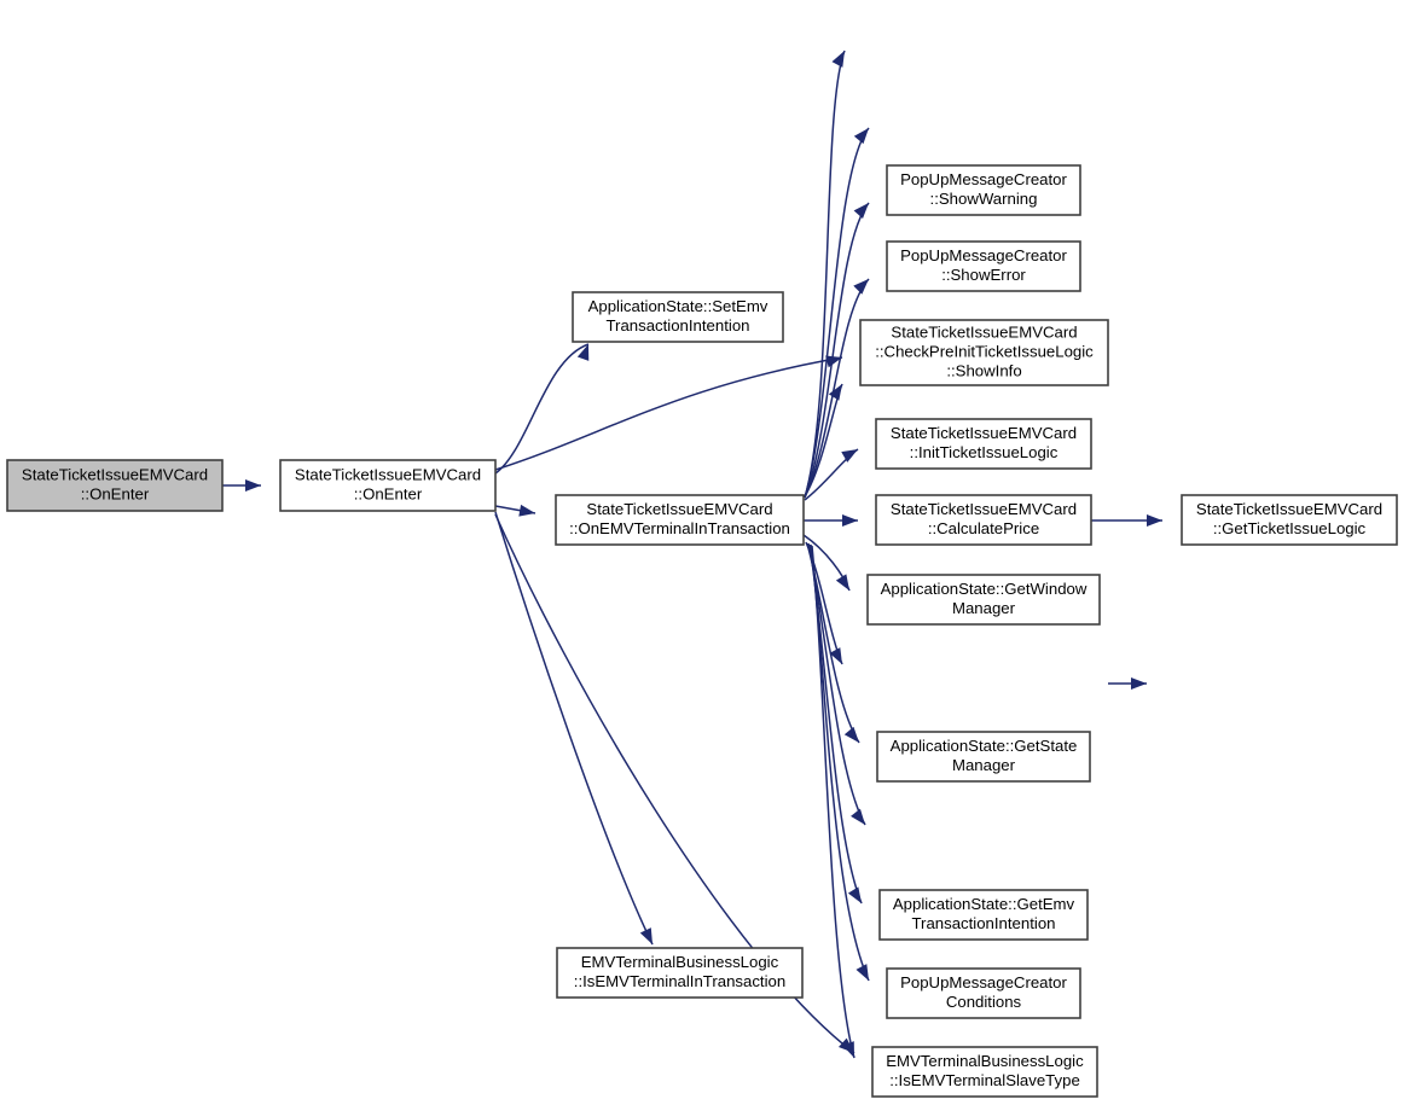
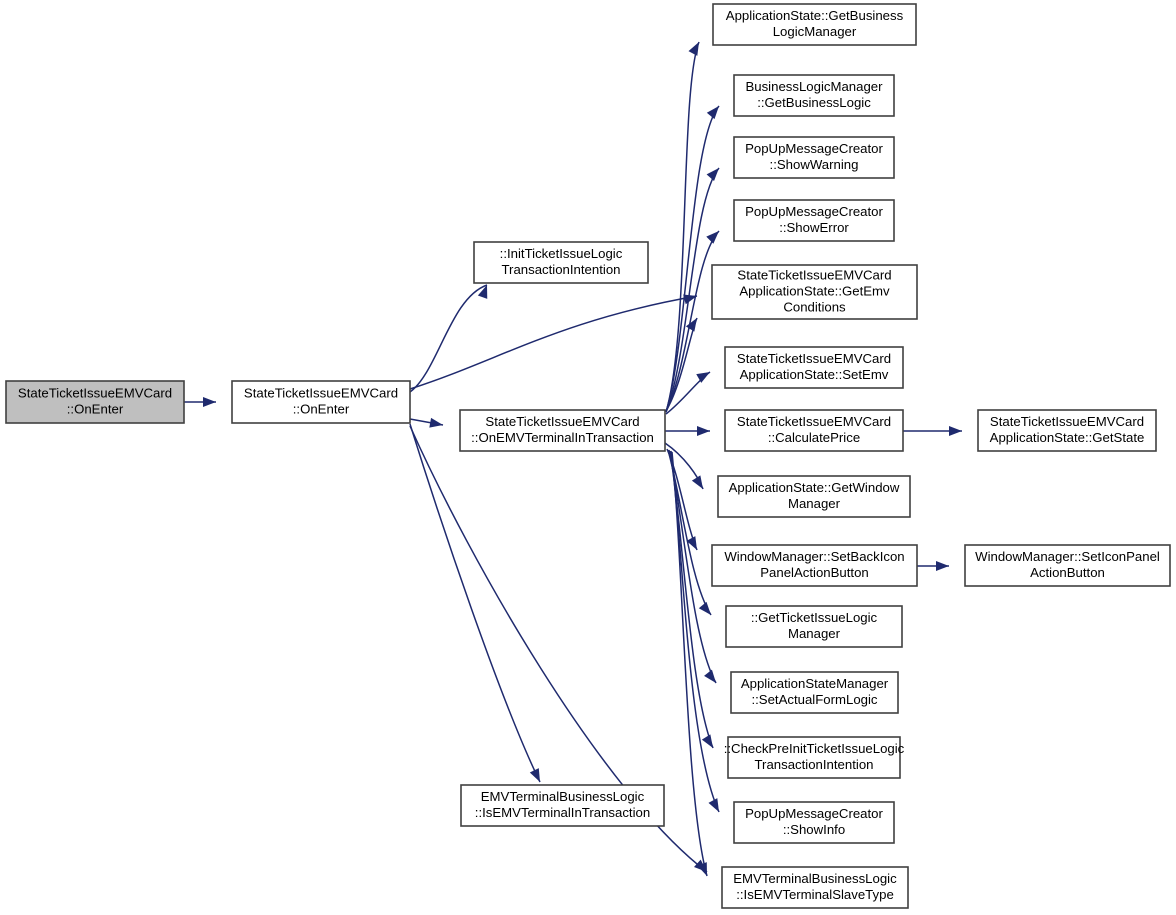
  StateTicketIssueEMVCard
  ::OnEnter
  StateTicketIssueEMVCard
  ::OnEnter
- ApplicationState::SetEmv
+ ::InitTicketIssueLogic
  TransactionIntention
  StateTicketIssueEMVCard
  ::OnEMVTerminalInTransaction
  EMVTerminalBusinessLogic
  ::IsEMVTerminalInTransaction
+ ApplicationState::GetBusiness
+ LogicManager
+ BusinessLogicManager
+ ::GetBusinessLogic
  PopUpMessageCreator
  ::ShowWarning
  PopUpMessageCreator
  ::ShowError
  StateTicketIssueEMVCard
- ::CheckPreInitTicketIssueLogic
+ ApplicationState::GetEmv
- ::ShowInfo
+ Conditions
  StateTicketIssueEMVCard
- ::InitTicketIssueLogic
+ ApplicationState::SetEmv
  StateTicketIssueEMVCard
  ::CalculatePrice
  ApplicationState::GetWindow
  Manager
+ WindowManager::SetBackIcon
+ PanelActionButton
- ApplicationState::GetState
+ ::GetTicketIssueLogic
  Manager
+ ApplicationStateManager
+ ::SetActualFormLogic
- ApplicationState::GetEmv
+ ::CheckPreInitTicketIssueLogic
  TransactionIntention
  PopUpMessageCreator
- Conditions
+ ::ShowInfo
  EMVTerminalBusinessLogic
  ::IsEMVTerminalSlaveType
  StateTicketIssueEMVCard
- ::GetTicketIssueLogic
+ ApplicationState::GetState
+ WindowManager::SetIconPanel
+ ActionButton
